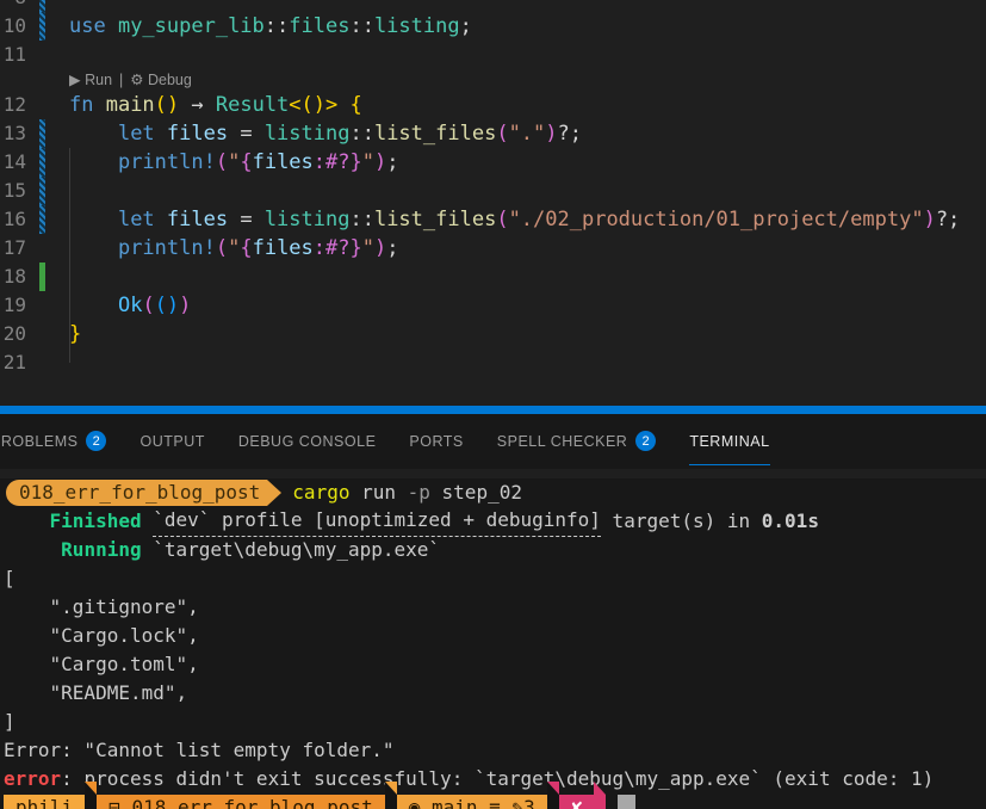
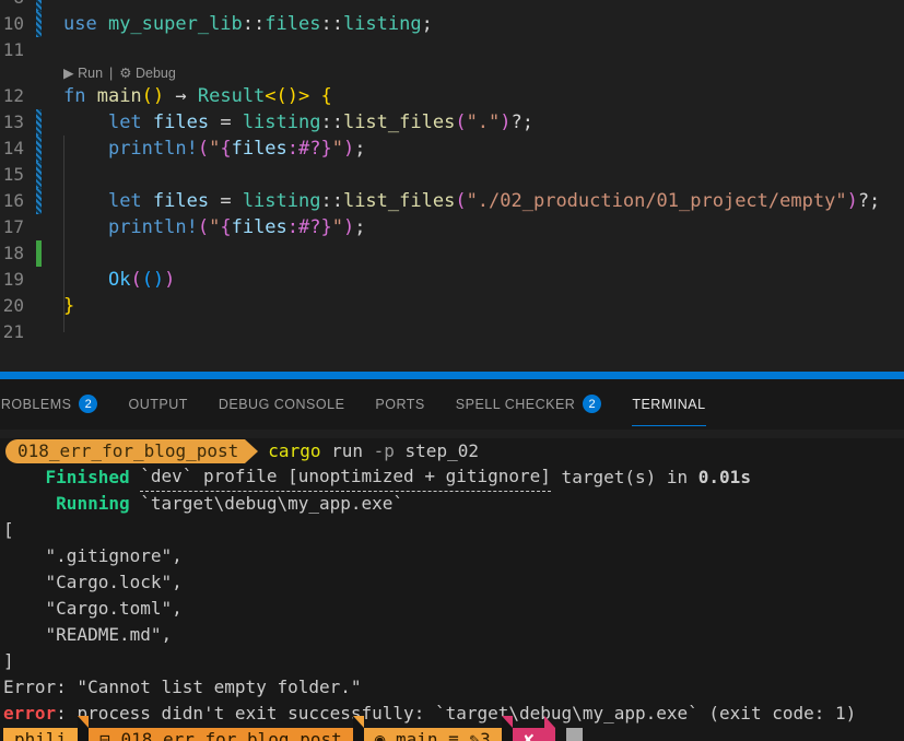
  10
  use my_super_lib::files::listing;
  11
  ▶ Run
  |
  ⚙ Debug
  12
  fn main() → Result<()> {
  13
  let files = listing::list_files(".")?;
  14
  println!("{files:#?}");
  15
  16
  let files = listing::list_files("./02_production/01_project/empty")?;
  17
  println!("{files:#?}");
  18
  19
  Ok(())
  20
  }
  21
  ROBLEMS
  2
  OUTPUT
  DEBUG CONSOLE
  PORTS
  SPELL CHECKER
  2
  TERMINAL
  018_err_for_blog_post
  cargo
  run
  -p
  step_02
  Finished
- `dev` profile [unoptimized + debuginfo]
+ `dev` profile [unoptimized + gitignore]
  target(s) in
  0.01s
  Running
  `target\debug\my_app.exe`
  [
  ".gitignore",
  "Cargo.lock",
  "Cargo.toml",
  "README.md",
  ]
  Error: "Cannot list empty folder."
  error
  : process didn't exit successfully: `target\debug\my_app.exe` (exit code: 1)
  phili
  ⊟ 018_err_for_blog_post
  ◉ main ≡ ✎3
  ✘
